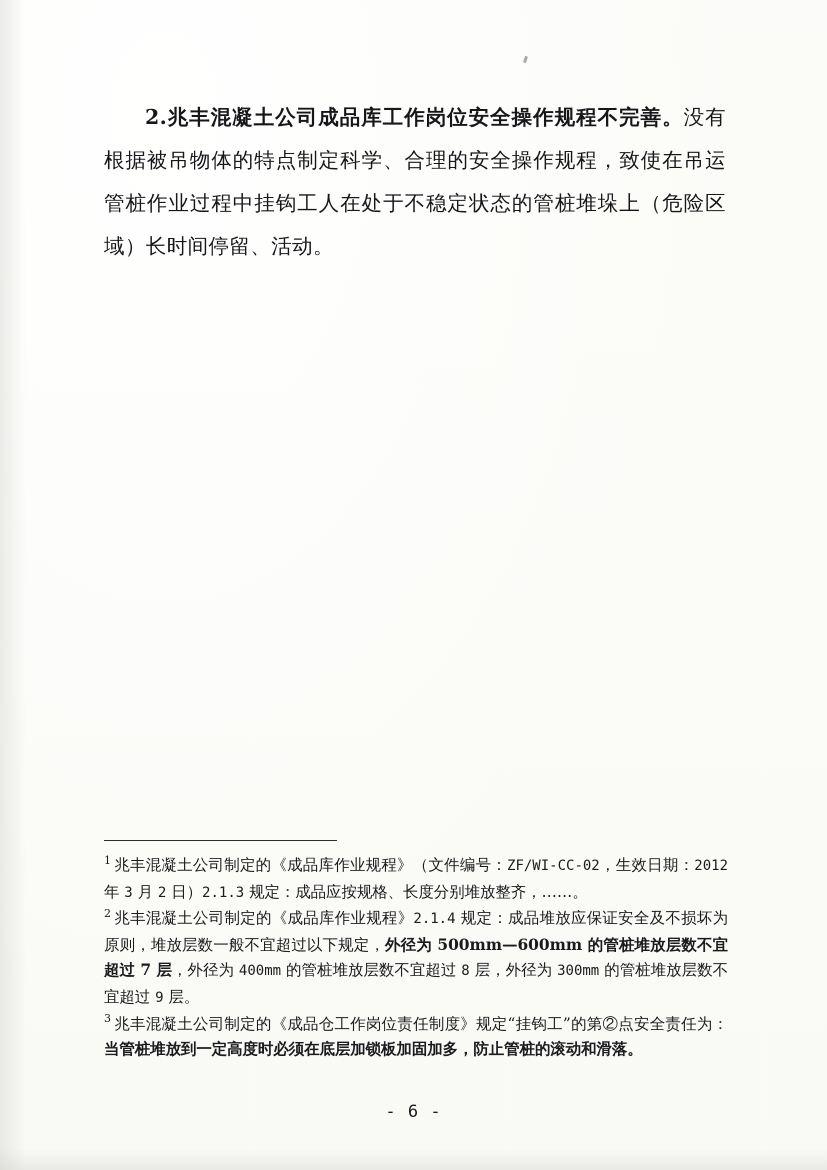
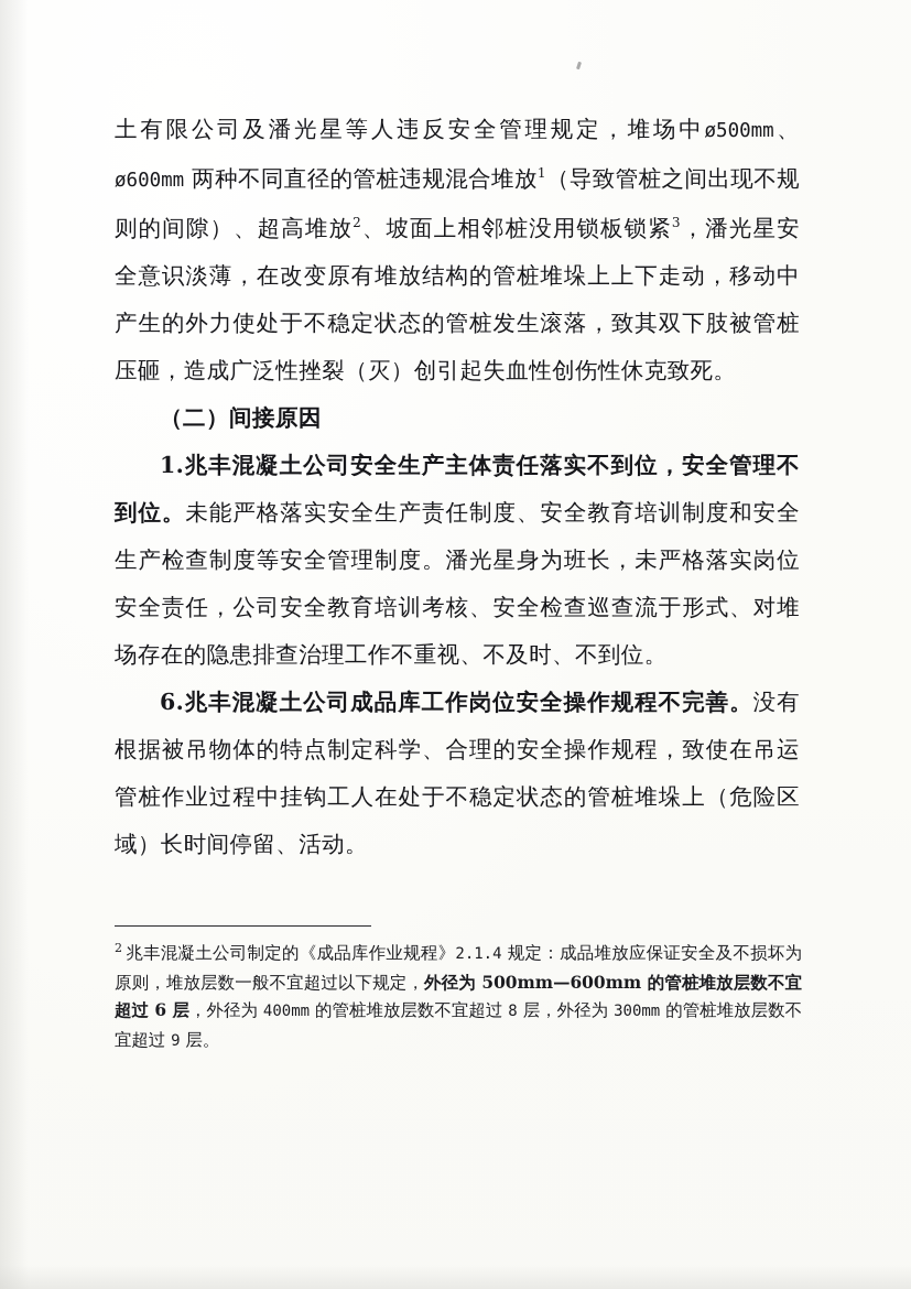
+ 土有限公司及潘光星等人违反安全管理规定，堆场中ø500mm、ø600mm 两种不同直径的管桩违规混合堆放1（导致管桩之间出现不规则的间隙）、超高堆放2、坡面上相邻桩没用锁板锁紧3，潘光星安全意识淡薄，在改变原有堆放结构的管桩堆垛上上下走动，移动中产生的外力使处于不稳定状态的管桩发生滚落，致其双下肢被管桩压砸，造成广泛性挫裂（灭）创引起失血性创伤性休克致死。
+ （二）间接原因
+ 1.兆丰混凝土公司安全生产主体责任落实不到位，安全管理不到位。未能严格落实安全生产责任制度、安全教育培训制度和安全生产检查制度等安全管理制度。潘光星身为班长，未严格落实岗位安全责任，公司安全教育培训考核、安全检查巡查流于形式、对堆场存在的隐患排查治理工作不重视、不及时、不到位。
- 2.兆丰混凝土公司成品库工作岗位安全操作规程不完善。没有根据被吊物体的特点制定科学、合理的安全操作规程，致使在吊运管桩作业过程中挂钩工人在处于不稳定状态的管桩堆垛上（危险区域）长时间停留、活动。
+ 6.兆丰混凝土公司成品库工作岗位安全操作规程不完善。没有根据被吊物体的特点制定科学、合理的安全操作规程，致使在吊运管桩作业过程中挂钩工人在处于不稳定状态的管桩堆垛上（危险区域）长时间停留、活动。
- 1 兆丰混凝土公司制定的《成品库作业规程》（文件编号：ZF/WI-CC-02，生效日期：2012 年 3 月 2 日）2.1.3 规定：成品应按规格、长度分别堆放整齐，……。
- 2 兆丰混凝土公司制定的《成品库作业规程》2.1.4 规定：成品堆放应保证安全及不损坏为原则，堆放层数一般不宜超过以下规定，外径为 500mm—600mm 的管桩堆放层数不宜超过 7 层，外径为 400mm 的管桩堆放层数不宜超过 8 层，外径为 300mm 的管桩堆放层数不宜超过 9 层。
+ 2 兆丰混凝土公司制定的《成品库作业规程》2.1.4 规定：成品堆放应保证安全及不损坏为原则，堆放层数一般不宜超过以下规定，外径为 500mm—600mm 的管桩堆放层数不宜超过 6 层，外径为 400mm 的管桩堆放层数不宜超过 8 层，外径为 300mm 的管桩堆放层数不宜超过 9 层。
- 3 兆丰混凝土公司制定的《成品仓工作岗位责任制度》规定“挂钩工”的第②点安全责任为：当管桩堆放到一定高度时必须在底层加锁板加固加多，防止管桩的滚动和滑落。
- - 6 -
